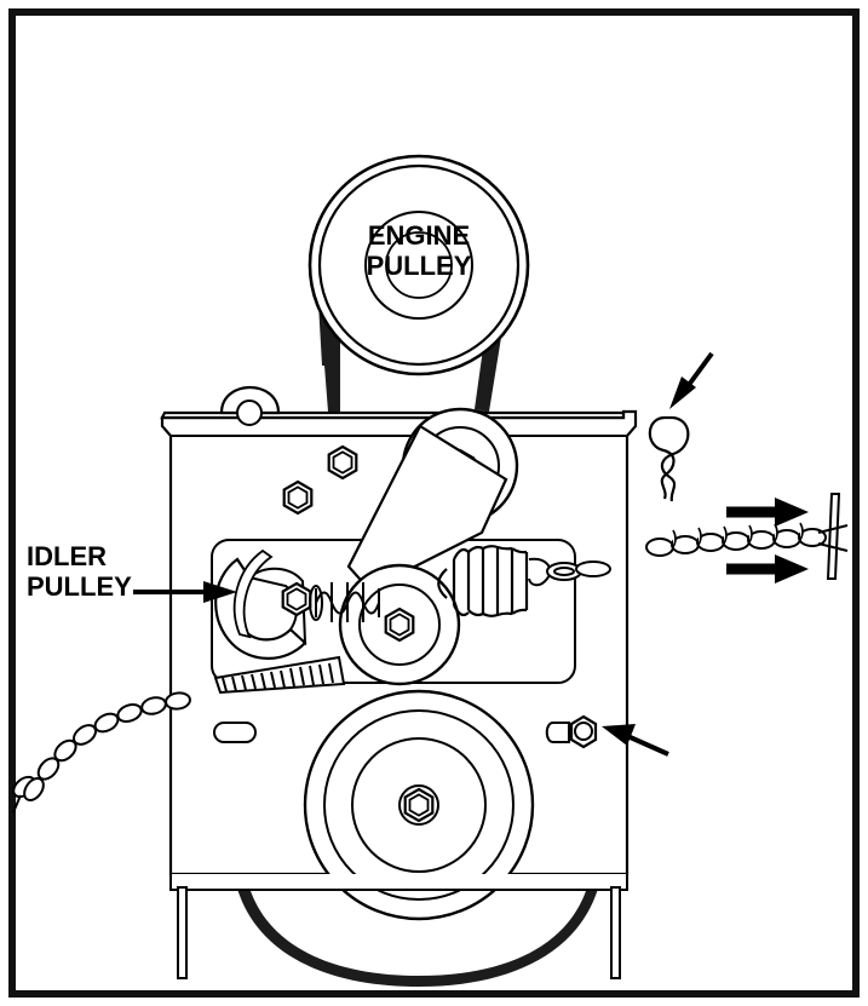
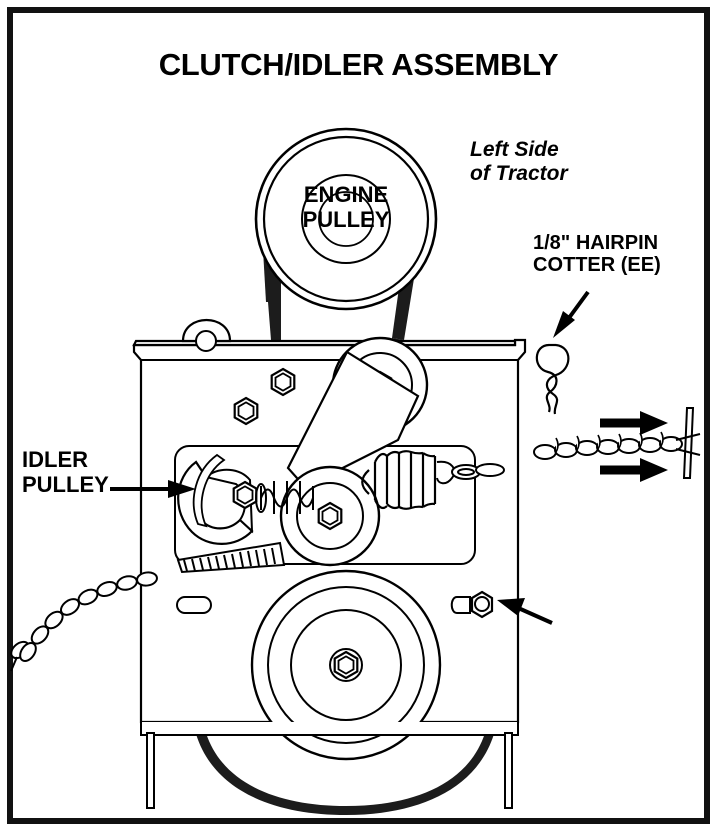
+ CLUTCH/IDLER ASSEMBLY
+ Left Side
+ of Tractor
+ 1/8" HAIRPIN
+ COTTER (EE)
  IDLER
  PULLEY
  ENGINE
  PULLEY
